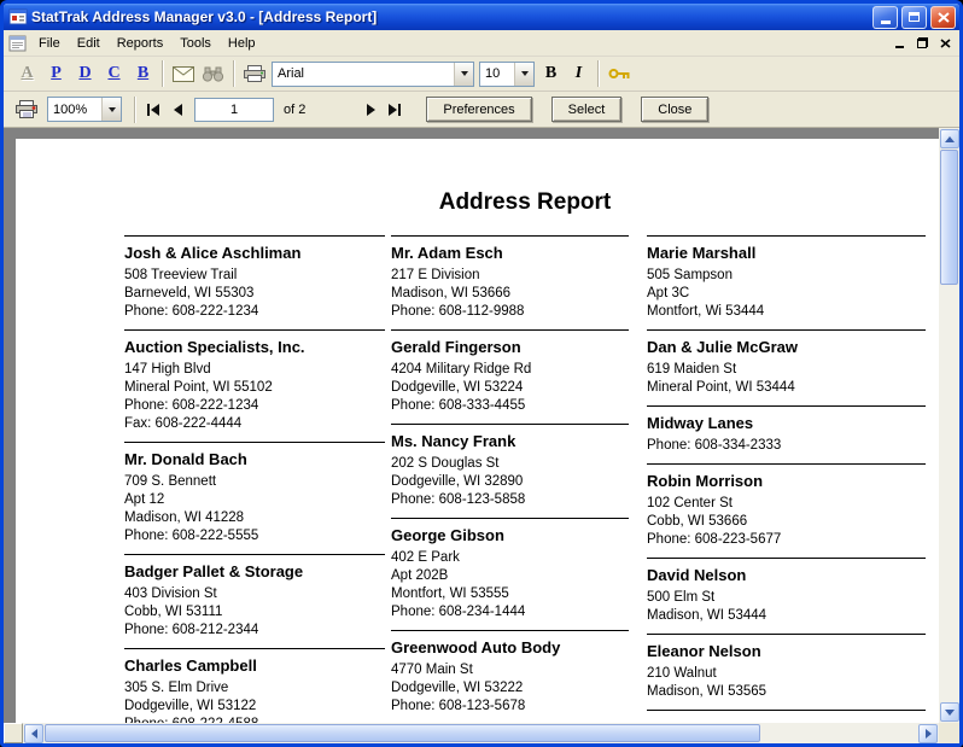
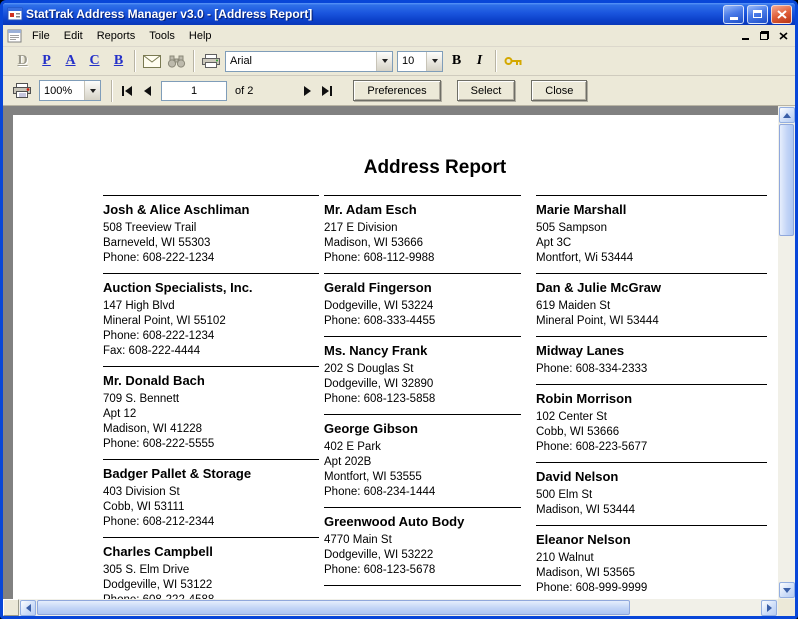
  StatTrak Address Manager v3.0 - [Address Report]
  File
  Edit
  Reports
  Tools
  Help
- A
+ D
  P
- D
+ A
  C
  B
  Arial
  10
  B
  I
  100%
  1
  of 2
  Preferences
  Select
  Close
  Address Report
  Josh & Alice Aschliman
  508 Treeview Trail
  Barneveld, WI 55303
  Phone: 608-222-1234
  Auction Specialists, Inc.
  147 High Blvd
  Mineral Point, WI 55102
  Phone: 608-222-1234
  Fax: 608-222-4444
  Mr. Donald Bach
  709 S. Bennett
  Apt 12
  Madison, WI 41228
  Phone: 608-222-5555
  Badger Pallet & Storage
  403 Division St
  Cobb, WI 53111
  Phone: 608-212-2344
  Charles Campbell
  305 S. Elm Drive
  Dodgeville, WI 53122
  Mr. Adam Esch
  217 E Division
  Madison, WI 53666
  Phone: 608-112-9988
  Gerald Fingerson
- 4204 Military Ridge Rd
  Dodgeville, WI 53224
  Phone: 608-333-4455
  Ms. Nancy Frank
  202 S Douglas St
  Dodgeville, WI 32890
  Phone: 608-123-5858
  George Gibson
  402 E Park
  Apt 202B
  Montfort, WI 53555
  Phone: 608-234-1444
  Greenwood Auto Body
  4770 Main St
  Dodgeville, WI 53222
  Phone: 608-123-5678
  Marie Marshall
  505 Sampson
  Apt 3C
  Montfort, Wi 53444
  Dan & Julie McGraw
  619 Maiden St
  Mineral Point, WI 53444
  Midway Lanes
  Phone: 608-334-2333
  Robin Morrison
  102 Center St
  Cobb, WI 53666
  Phone: 608-223-5677
  David Nelson
  500 Elm St
  Madison, WI 53444
  Eleanor Nelson
  210 Walnut
  Madison, WI 53565
+ Phone: 608-999-9999
